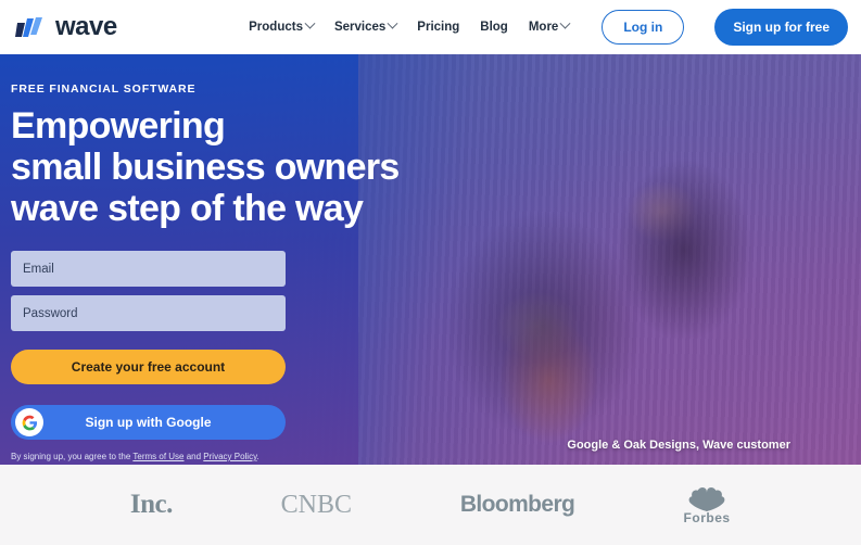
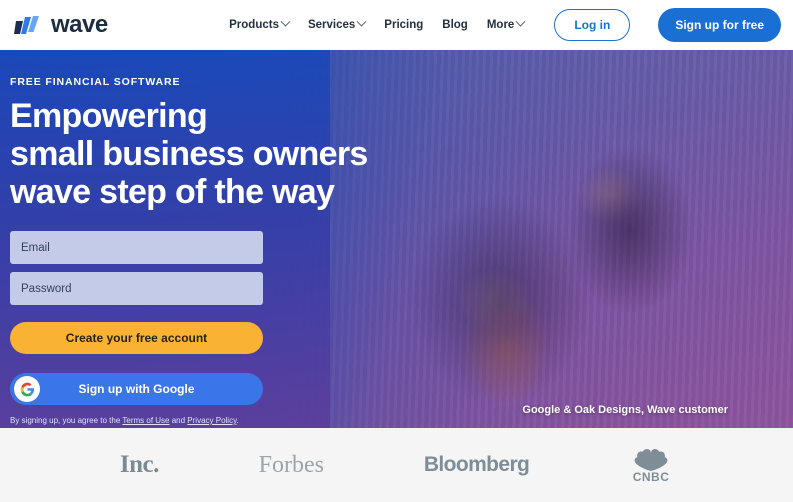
  wave
  Products
  Services
  Pricing
  Blog
  More
  Log in
  Sign up for free
  FREE FINANCIAL SOFTWARE
  Empowering
  small business owners
  wave step of the way
  Email
  Password
  Create your free account
  Sign up with Google
  By signing up, you agree to the Terms of Use and Privacy Policy.
  Google & Oak Designs, Wave customer
  Inc.
- CNBC
+ Forbes
  Bloomberg
- Forbes
+ CNBC
